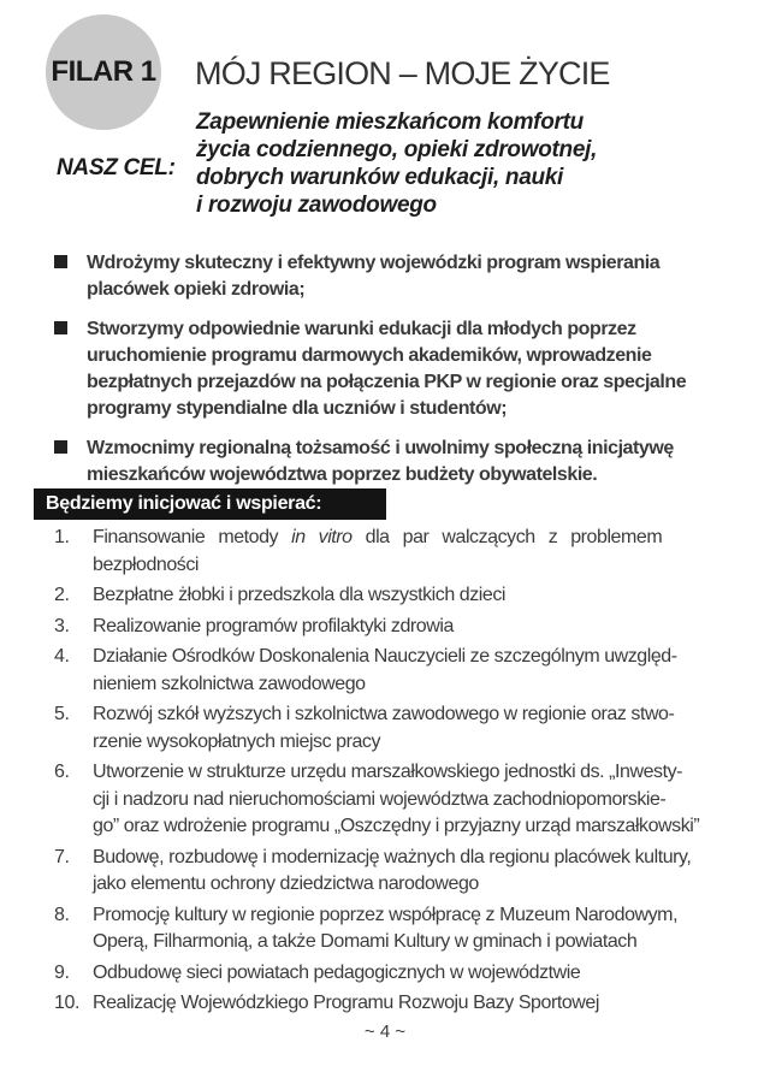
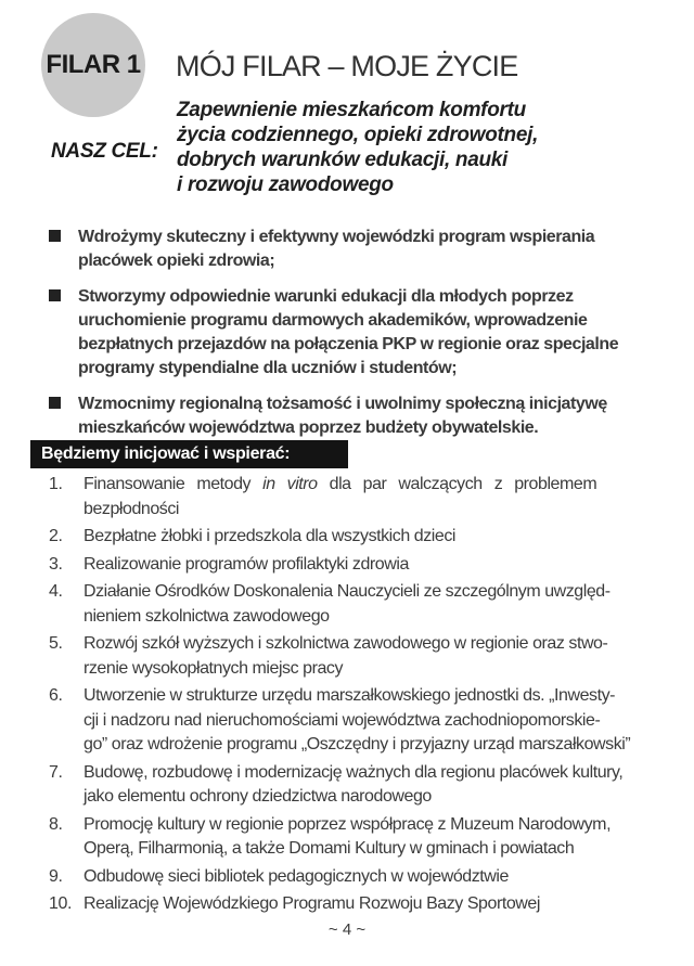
  FILAR 1
- MÓJ REGION – MOJE ŻYCIE
+ MÓJ FILAR – MOJE ŻYCIE
  NASZ CEL:
  Zapewnienie mieszkańcom komfortu
  życia codziennego, opieki zdrowotnej,
  dobrych warunków edukacji, nauki
  i rozwoju zawodowego
  Wdrożymy skuteczny i efektywny wojewódzki program wspierania
  placówek opieki zdrowia;
  Stworzymy odpowiednie warunki edukacji dla młodych poprzez
  uruchomienie programu darmowych akademików, wprowadzenie
  bezpłatnych przejazdów na połączenia PKP w regionie oraz specjalne
  programy stypendialne dla uczniów i studentów;
  Wzmocnimy regionalną tożsamość i uwolnimy społeczną inicjatywę
  mieszkańców województwa poprzez budżety obywatelskie.
  Będziemy inicjować i wspierać:
  1.
  Finansowanie metody in vitro dla par walczących z problemem
  bezpłodności
  2.
  Bezpłatne żłobki i przedszkola dla wszystkich dzieci
  3.
  Realizowanie programów profilaktyki zdrowia
  4.
  Działanie Ośrodków Doskonalenia Nauczycieli ze szczególnym uwzględ-
  nieniem szkolnictwa zawodowego
  5.
  Rozwój szkół wyższych i szkolnictwa zawodowego w regionie oraz stwo-
  rzenie wysokopłatnych miejsc pracy
  6.
  Utworzenie w strukturze urzędu marszałkowskiego jednostki ds. „Inwesty-
  cji i nadzoru nad nieruchomościami województwa zachodniopomorskie-
  go” oraz wdrożenie programu „Oszczędny i przyjazny urząd marszałkowski”
  7.
  Budowę, rozbudowę i modernizację ważnych dla regionu placówek kultury,
  jako elementu ochrony dziedzictwa narodowego
  8.
  Promocję kultury w regionie poprzez współpracę z Muzeum Narodowym,
  Operą, Filharmonią, a także Domami Kultury w gminach i powiatach
  9.
- Odbudowę sieci powiatach pedagogicznych w województwie
+ Odbudowę sieci bibliotek pedagogicznych w województwie
  10.
  Realizację Wojewódzkiego Programu Rozwoju Bazy Sportowej
  ~ 4 ~
